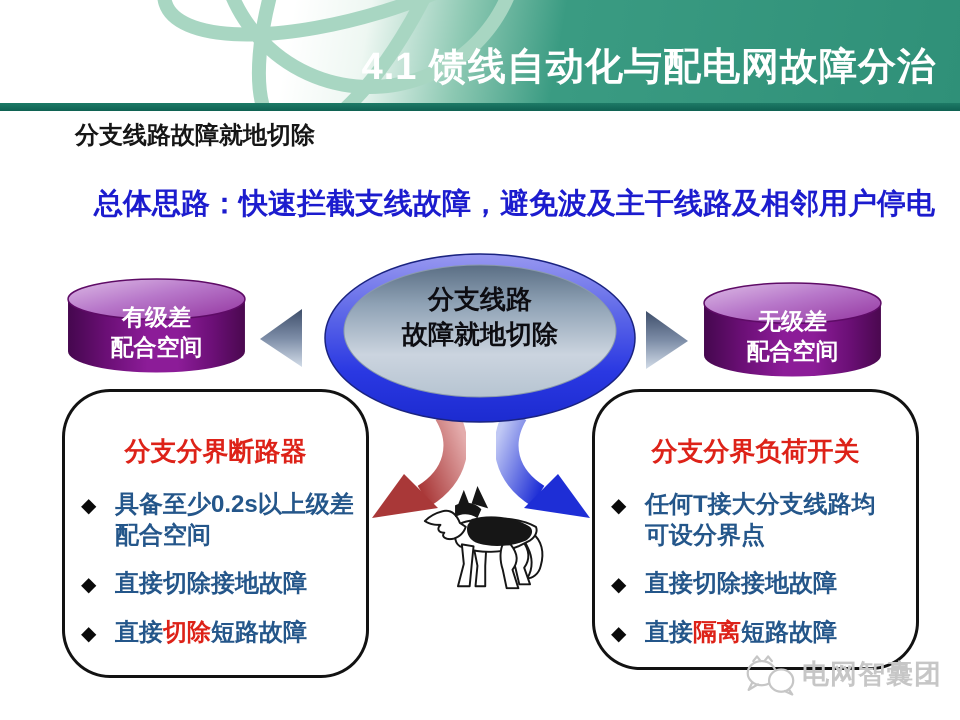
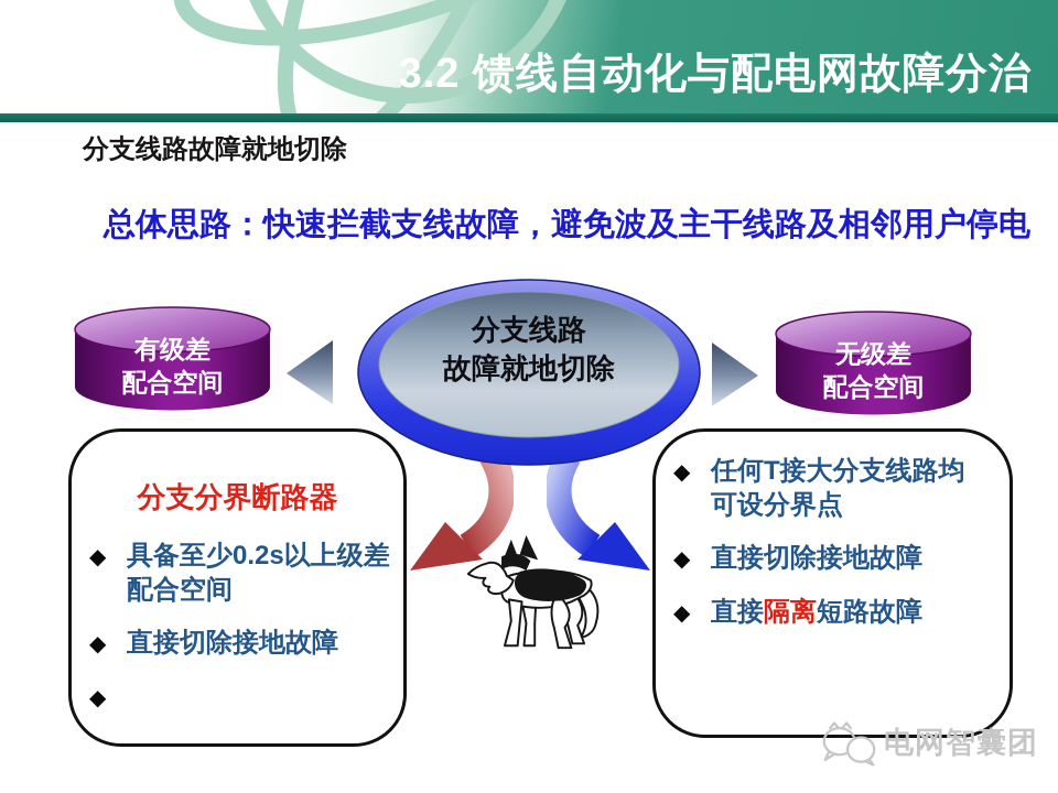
- 4.1 馈线自动化与配电网故障分治
+ 3.2 馈线自动化与配电网故障分治
  分支线路故障就地切除
  总体思路：快速拦截支线故障，避免波及主干线路及相邻用户停电
  有级差
  配合空间
  无级差
  配合空间
  分支线路
  故障就地切除
  分支分界断路器
  ◆
  具备至少0.2s以上级差
  配合空间
  ◆
  直接切除接地故障
  ◆
- 直接切除短路故障
- 分支分界负荷开关
  ◆
  任何T接大分支线路均
  可设分界点
  ◆
  直接切除接地故障
  ◆
  直接隔离短路故障
  电网智囊团
